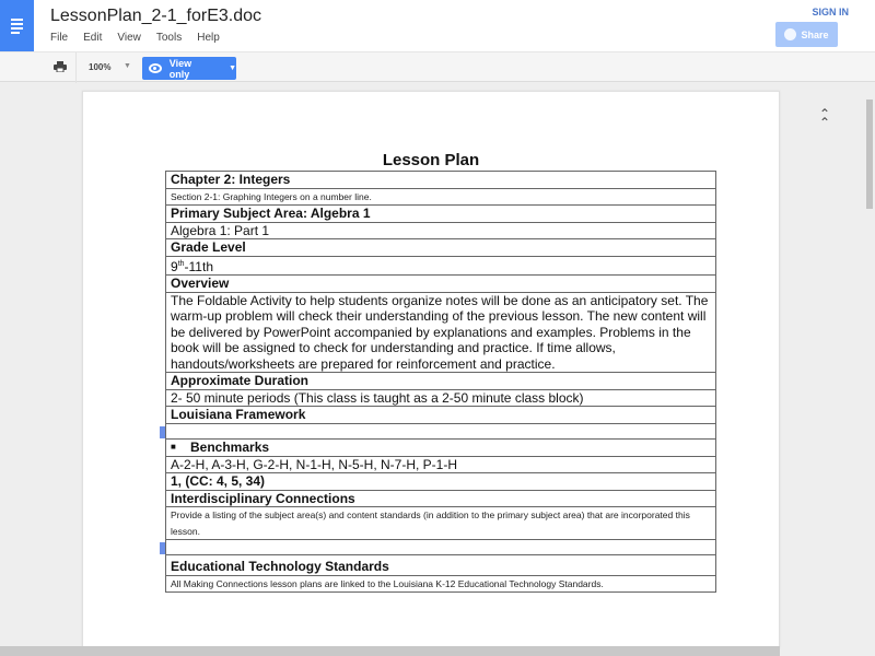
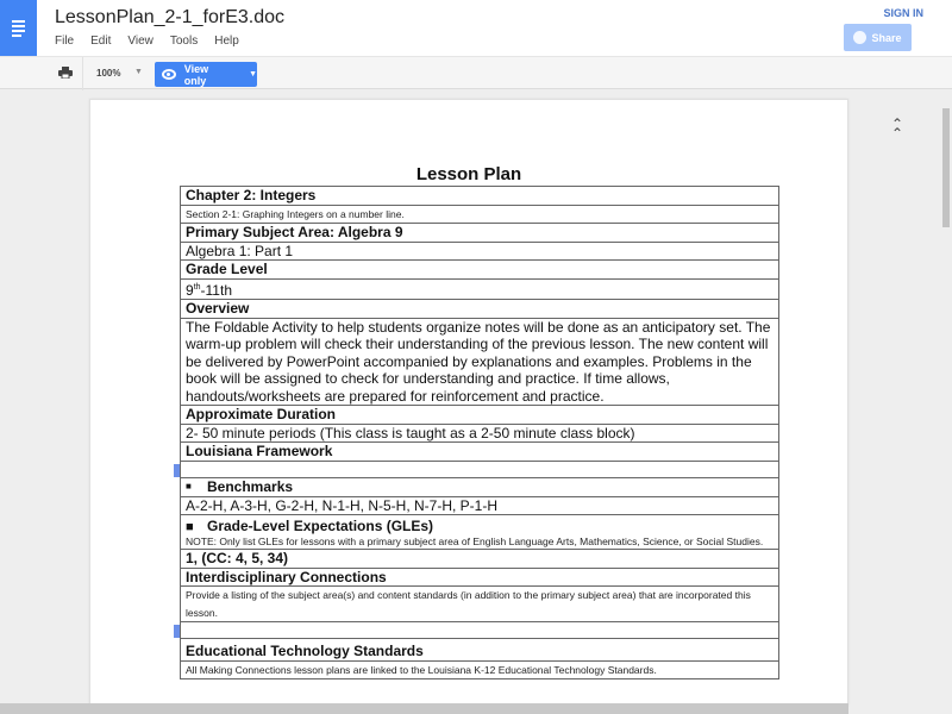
  LessonPlan_2-1_forE3.doc
  File
  Edit
  View
  Tools
  Help
  SIGN IN
  Share
  100%
  View only
  ⌃
  ⌃
  Lesson Plan
  Chapter 2: Integers
  Section 2-1: Graphing Integers on a number line.
- Primary Subject Area: Algebra 1
+ Primary Subject Area: Algebra 9
  Algebra 1: Part 1
  Grade Level
  9 -11th
  Overview
  The Foldable Activity to help students organize notes will be done as an anticipatory set. The warm-up problem will check their understanding of the previous lesson. The new content will be delivered by PowerPoint accompanied by explanations and examples. Problems in the book will be assigned to check for understanding and practice. If time allows, handouts/worksheets are prepared for reinforcement and practice.
  Approximate Duration
  2- 50 minute periods (This class is taught as a 2-50 minute class block)
  Louisiana Framework
  ■ Benchmarks
  A-2-H, A-3-H, G-2-H, N-1-H, N-5-H, N-7-H, P-1-H
+ ■ Grade-Level Expectations (GLEs) NOTE: Only list GLEs for lessons with a primary subject area of English Language Arts, Mathematics, Science, or Social Studies.
  1, (CC: 4, 5, 34)
  Interdisciplinary Connections
  Provide a listing of the subject area(s) and content standards (in addition to the primary subject area) that are incorporated this lesson.
  Educational Technology Standards
  All Making Connections lesson plans are linked to the Louisiana K-12 Educational Technology Standards.
